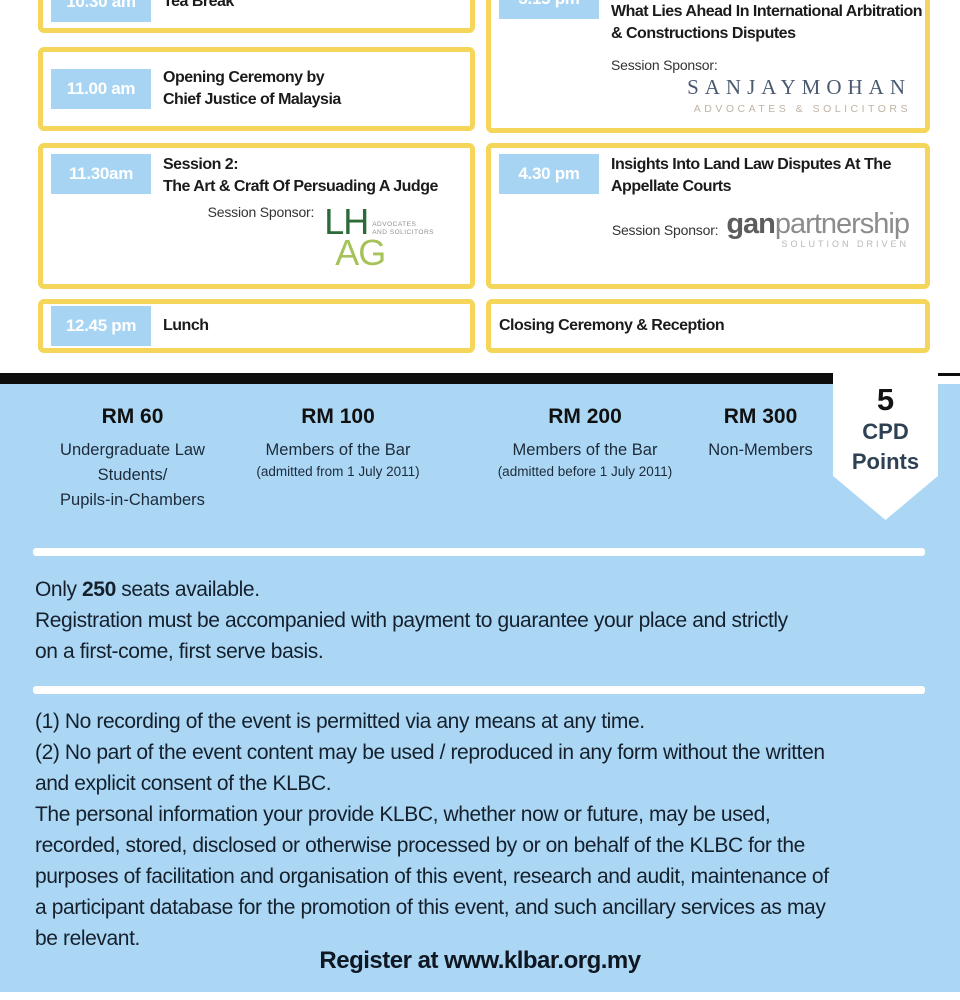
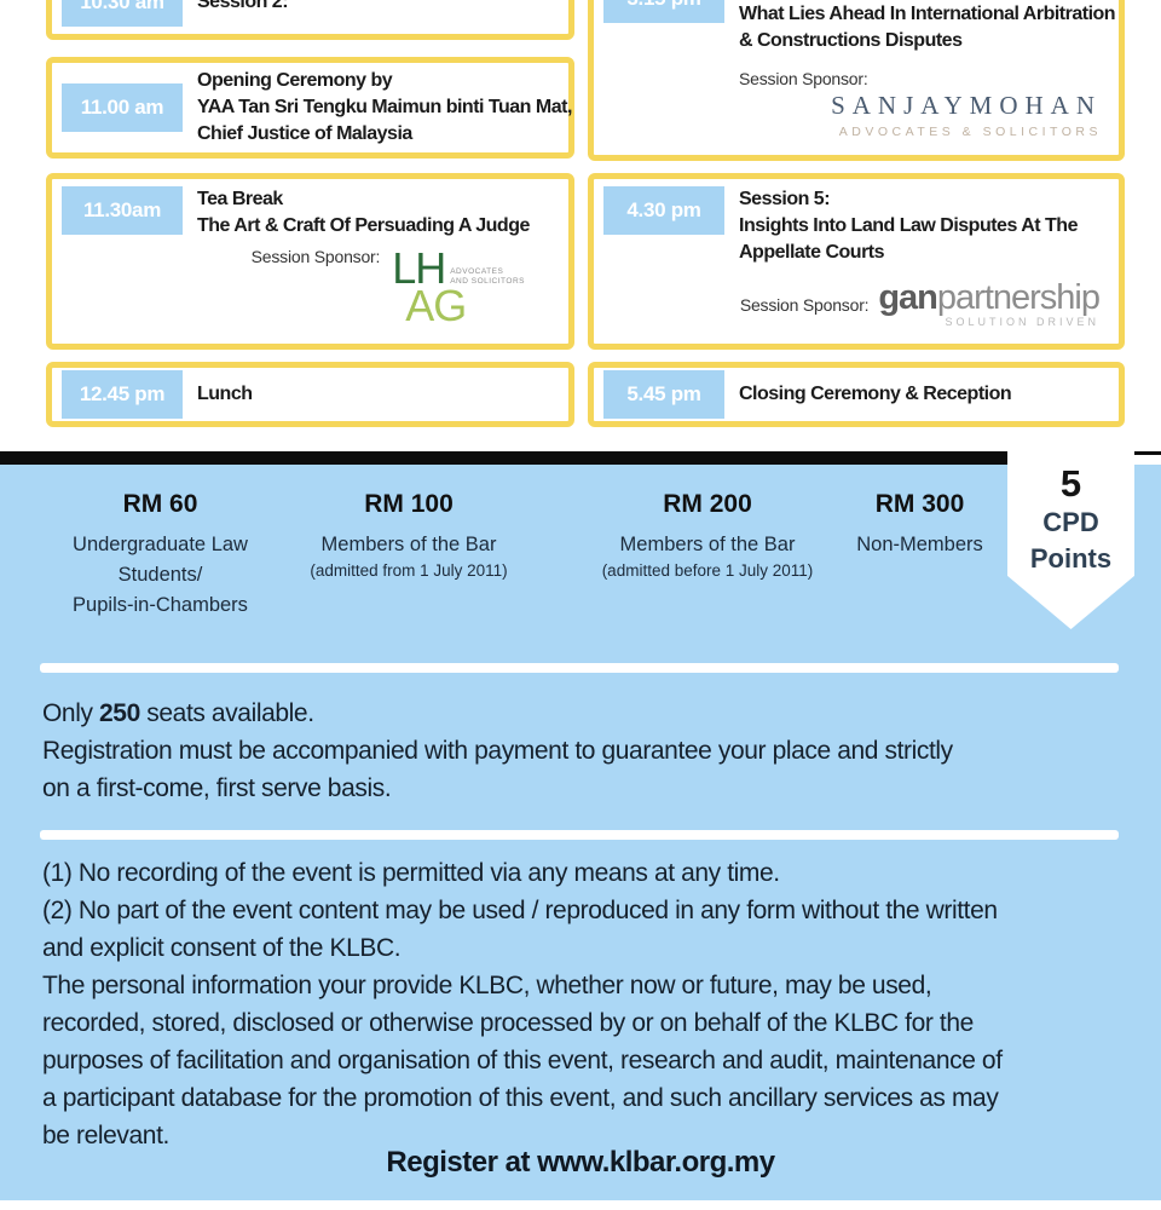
  10.30 am
- Tea Break
+ Session 2:
  11.00 am
  Opening Ceremony by
+ YAA Tan Sri Tengku Maimun binti Tuan Mat,
  Chief Justice of Malaysia
  11.30am
- Session 2:
+ Tea Break
  The Art & Craft Of Persuading A Judge
  Session Sponsor:
  LH
  AG
  12.45 pm
  Lunch
  What Lies Ahead In International Arbitration
  & Constructions Disputes
  Session Sponsor:
  SANJAYMOHAN
  ADVOCATES & SOLICITORS
  4.30 pm
+ Session 5:
  Insights Into Land Law Disputes At The
  Appellate Courts
  Session Sponsor:
  ganpartnership
  SOLUTION DRIVEN
+ 5.45 pm
  Closing Ceremony & Reception
  RM 60
  Undergraduate Law
  Students/
  Pupils-in-Chambers
  RM 100
  Members of the Bar
  (admitted from 1 July 2011)
  RM 200
  Members of the Bar
  (admitted before 1 July 2011)
  RM 300
  Non-Members
  5
  CPD
  Points
  Only 250 seats available.
  Registration must be accompanied with payment to guarantee your place and strictly
  on a first-come, first serve basis.
  (1) No recording of the event is permitted via any means at any time.
  (2) No part of the event content may be used / reproduced in any form without the written
  and explicit consent of the KLBC.
  The personal information your provide KLBC, whether now or future, may be used,
  recorded, stored, disclosed or otherwise processed by or on behalf of the KLBC for the
  purposes of facilitation and organisation of this event, research and audit, maintenance of
  a participant database for the promotion of this event, and such ancillary services as may
  be relevant.
  Register at www.klbar.org.my
